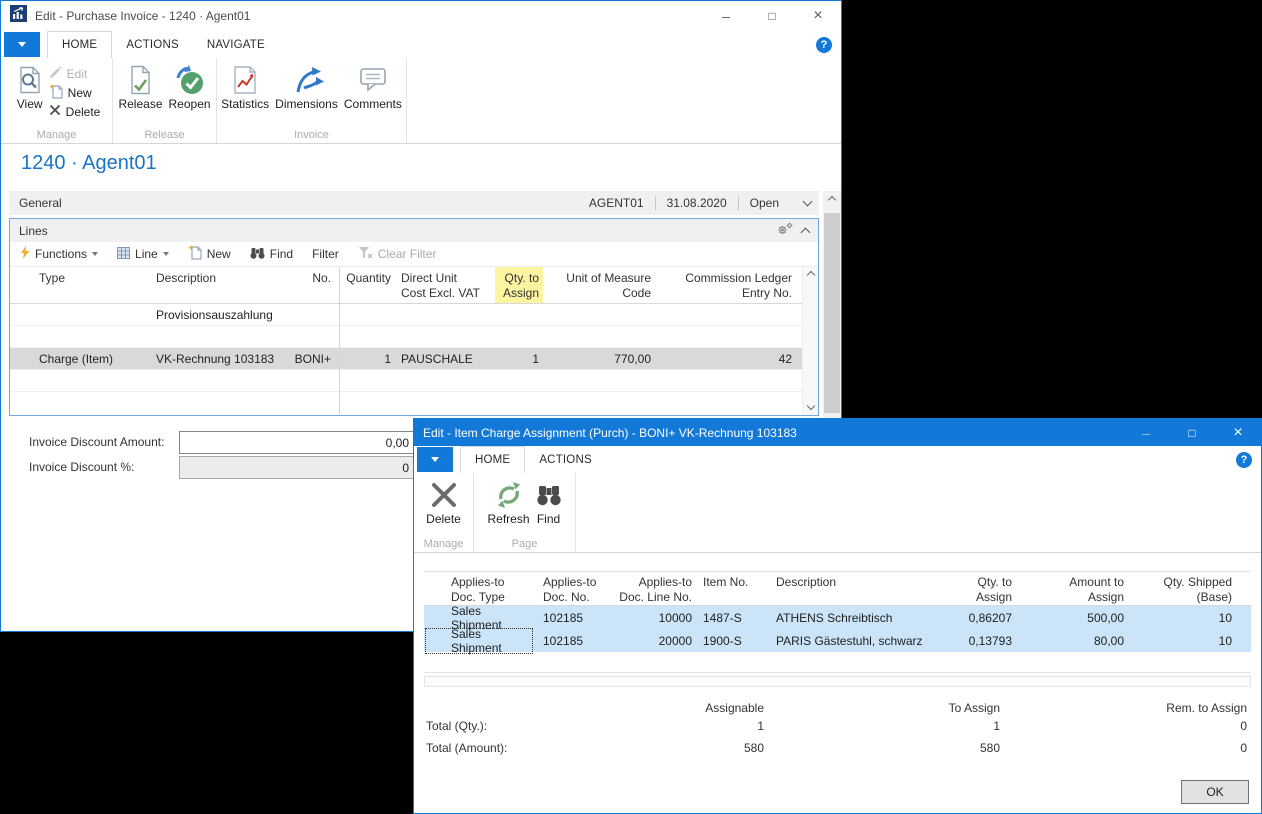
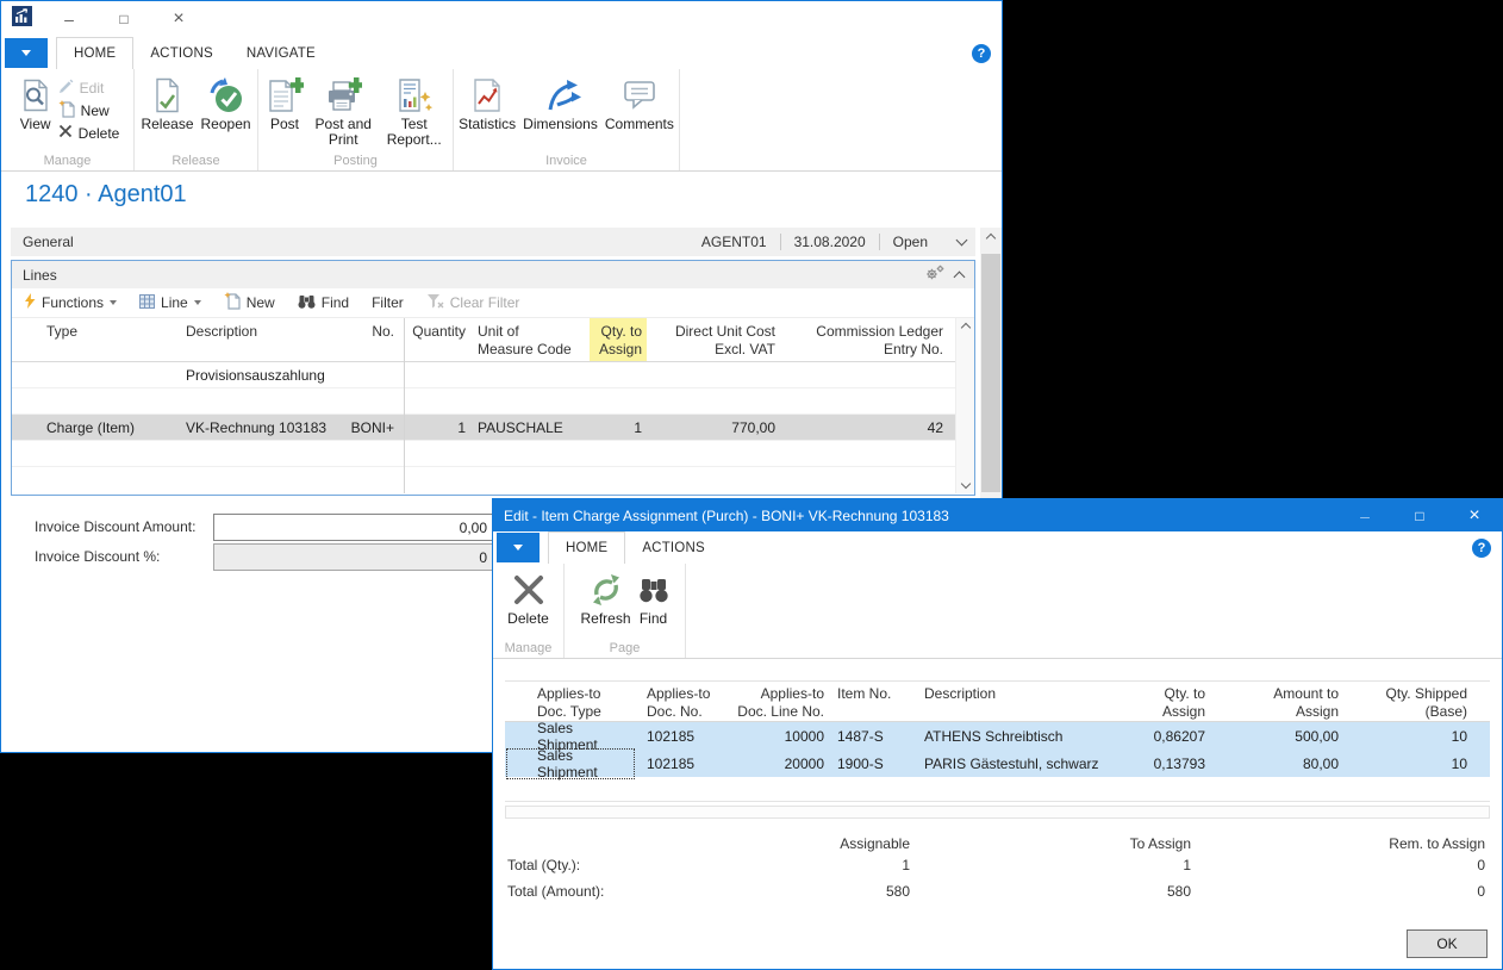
- Edit - Purchase Invoice - 1240 · Agent01
  –
  □
  ×
  HOME
  ACTIONS
  NAVIGATE
  ?
  View
  Edit
  New
  Delete
  Manage
  Release
  Reopen
  Release
+ Post
+ Post and Print
+ Test Report...
+ Posting
  Statistics
  Dimensions
  Comments
  Invoice
  1240 · Agent01
  General
  AGENT01
  31.08.2020
  Open
  Lines
  Functions
  Line
  New
  Find
  Filter
  Clear Filter
  Type
  Description
  No.
  Quantity
- Direct Unit Cost Excl. VAT
+ Unit of Measure Code
  Qty. to Assign
- Unit of Measure Code
+ Direct Unit Cost Excl. VAT
  Commission Ledger Entry No.
  Provisionsauszahlung
  Charge (Item)
  VK-Rechnung 103183
  BONI+
  1
  PAUSCHALE
  1
  770,00
  42
  Invoice Discount Amount:
  0,00
  Invoice Discount %:
  0
  Edit - Item Charge Assignment (Purch) - BONI+ VK-Rechnung 103183
  –
  □
  ×
  HOME
  ACTIONS
  ?
  Delete
  Manage
  Refresh
  Find
  Page
  Applies-to Doc. Type
  Applies-to Doc. No.
  Applies-to Doc. Line No.
  Item No.
  Description
  Qty. to Assign
  Amount to Assign
  Qty. Shipped (Base)
  Sales Shipment
  102185
  10000
  1487-S
  ATHENS Schreibtisch
  0,86207
  500,00
  10
  Sales Shipment
  102185
  20000
  1900-S
  PARIS Gästestuhl, schwarz
  0,13793
  80,00
  10
  Assignable
  To Assign
  Rem. to Assign
  Total (Qty.):
  1
  1
  0
  Total (Amount):
  580
  580
  0
  OK
